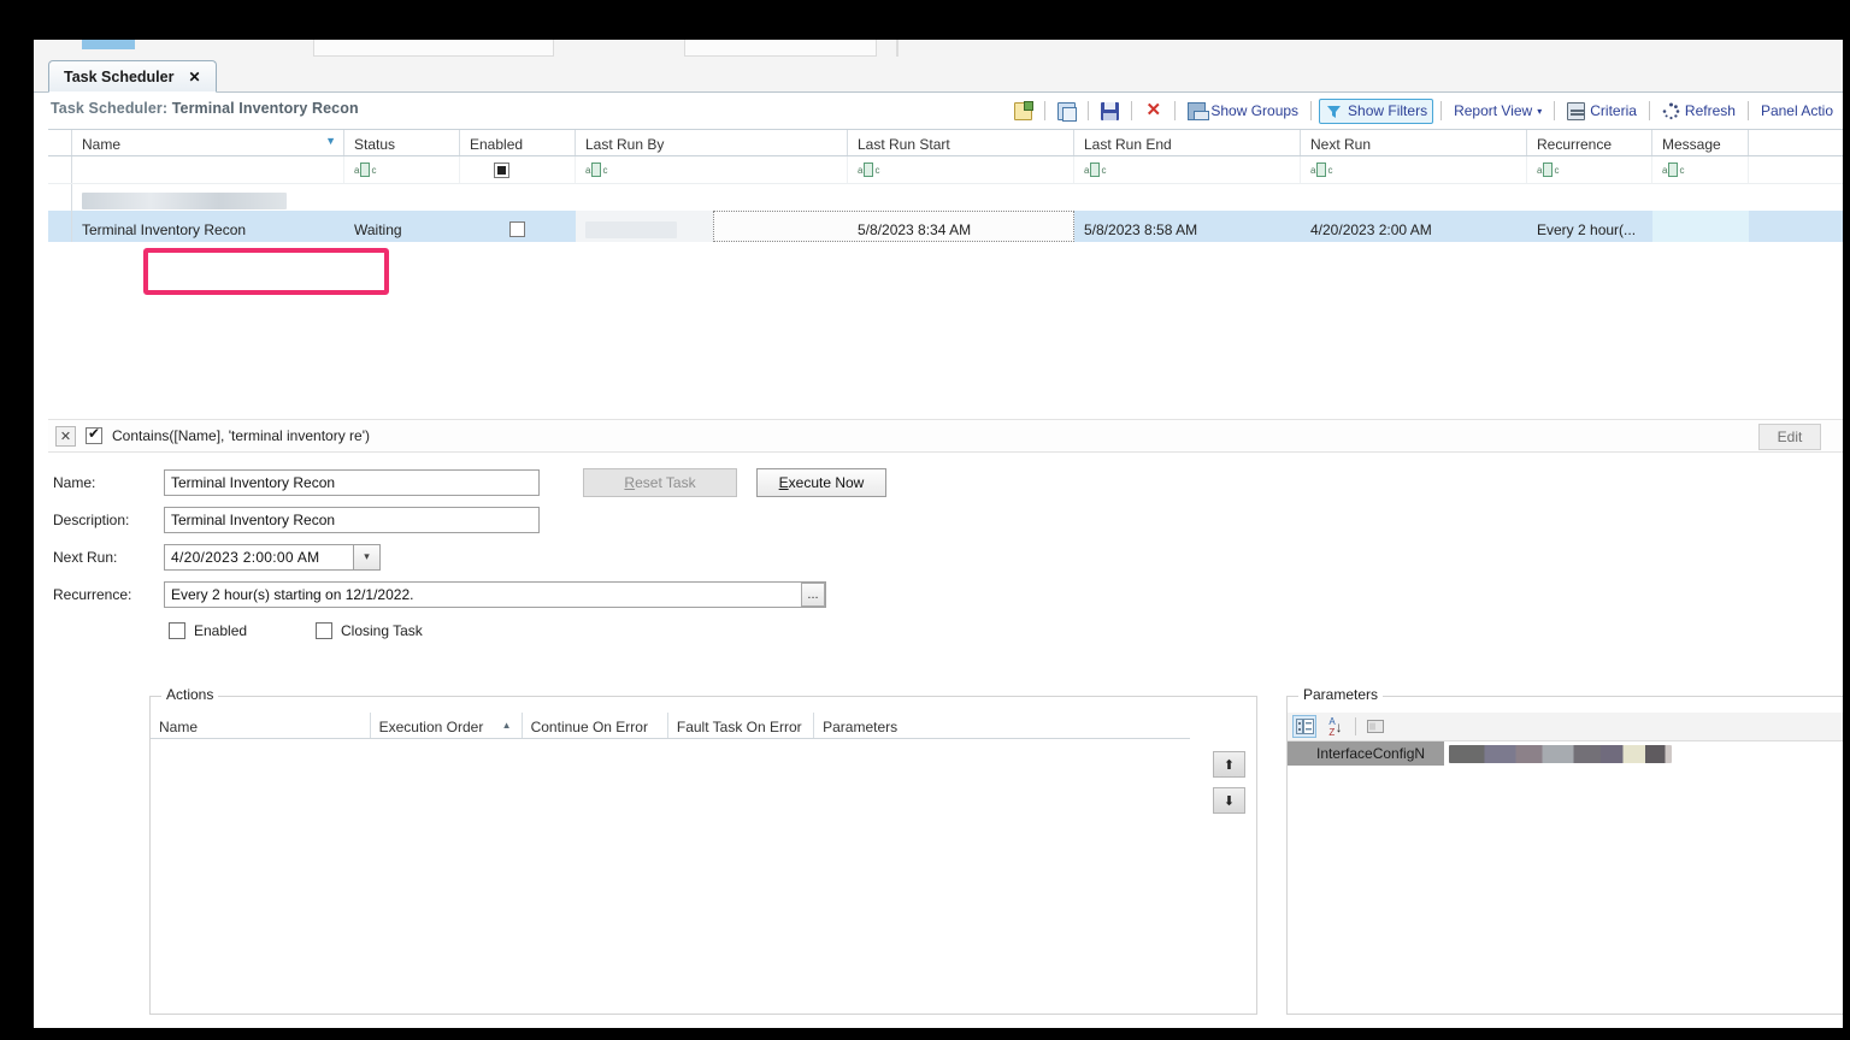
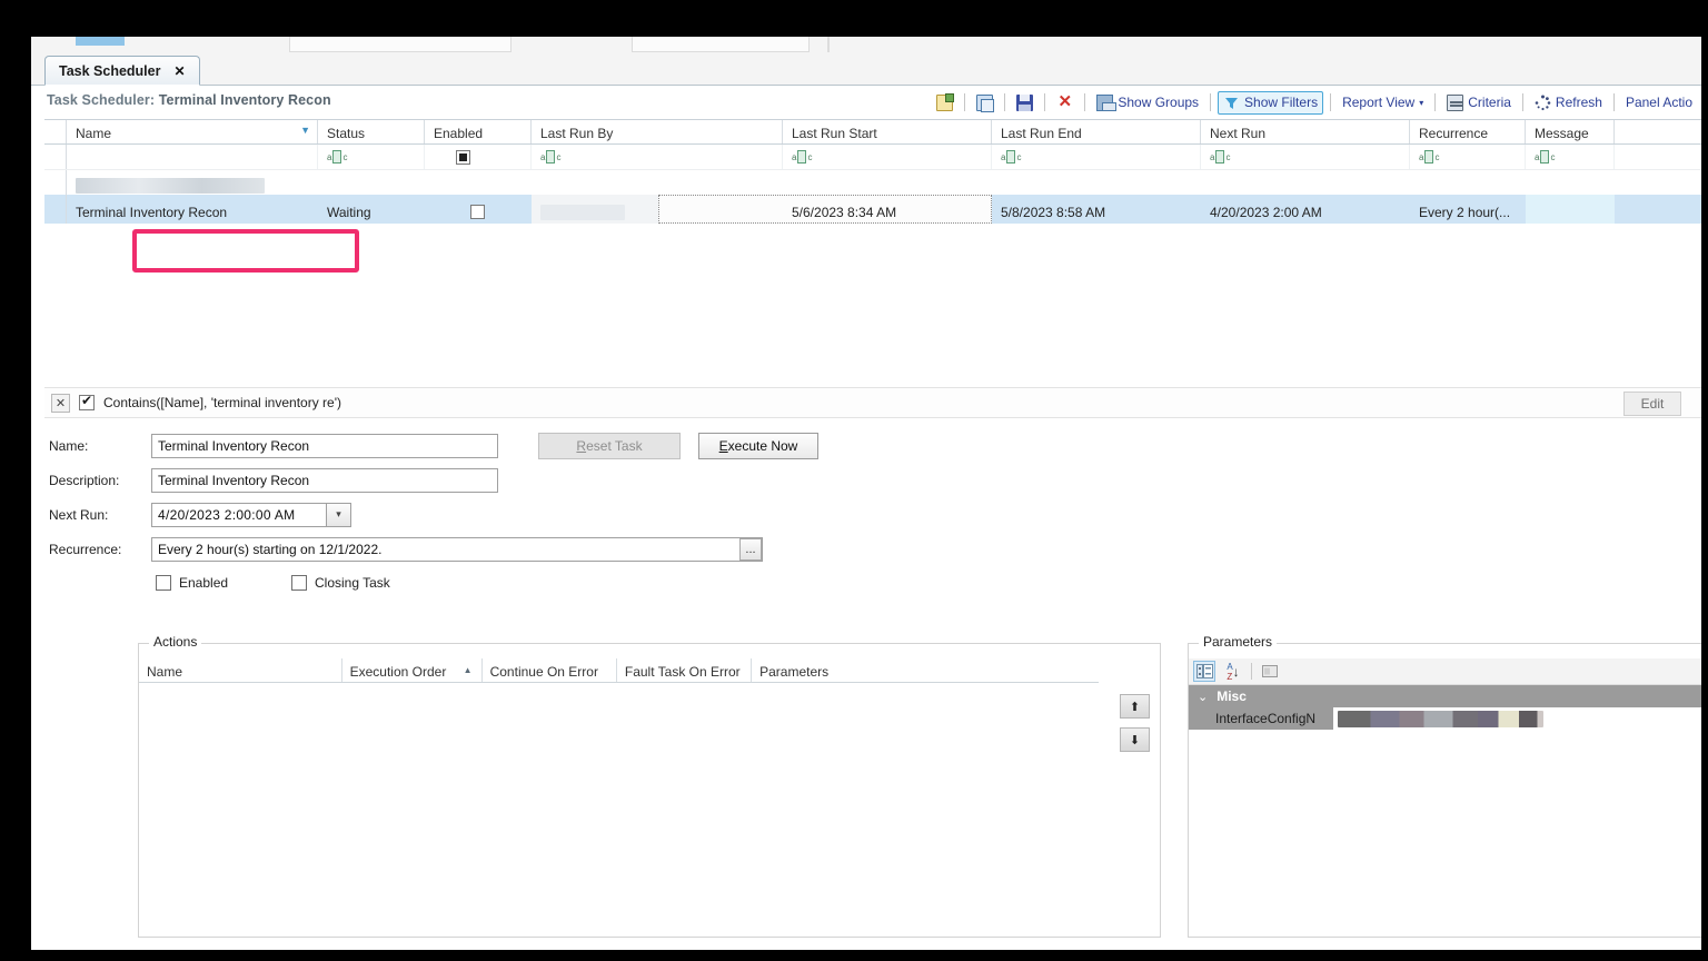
  Task Scheduler
  ✕
  Task Scheduler: Terminal Inventory Recon
  ✕
  Show Groups
  Show Filters
  Report View
  ▾
  Criteria
  Refresh
  Panel Actio
  Name
  ▼
  Status
  Enabled
  Last Run By
  Last Run Start
  Last Run End
  Next Run
  Recurrence
  Message
  a c
  a c
  a c
  a c
  a c
  a c
  a c
  Terminal Inventory Recon
  Waiting
- 5/8/2023 8:34 AM
+ 5/6/2023 8:34 AM
  5/8/2023 8:58 AM
  4/20/2023 2:00 AM
  Every 2 hour(...
  ✕
  Contains([Name], 'terminal inventory re')
  Edit
  Name:
  Terminal Inventory Recon
  Reset Task
  Execute Now
  Description:
  Terminal Inventory Recon
  Next Run:
  4/20/2023 2:00:00 AM
  ▾
  Recurrence:
  Every 2 hour(s) starting on 12/1/2022.
  ...
  Enabled
  Closing Task
  Actions
  Name
  Execution Order
  ▲
  Continue On Error
  Fault Task On Error
  Parameters
  ⬆
  ⬇
  Parameters
  A
  Z
  ↓
+ ⌄
+ Misc
  InterfaceConfigN
